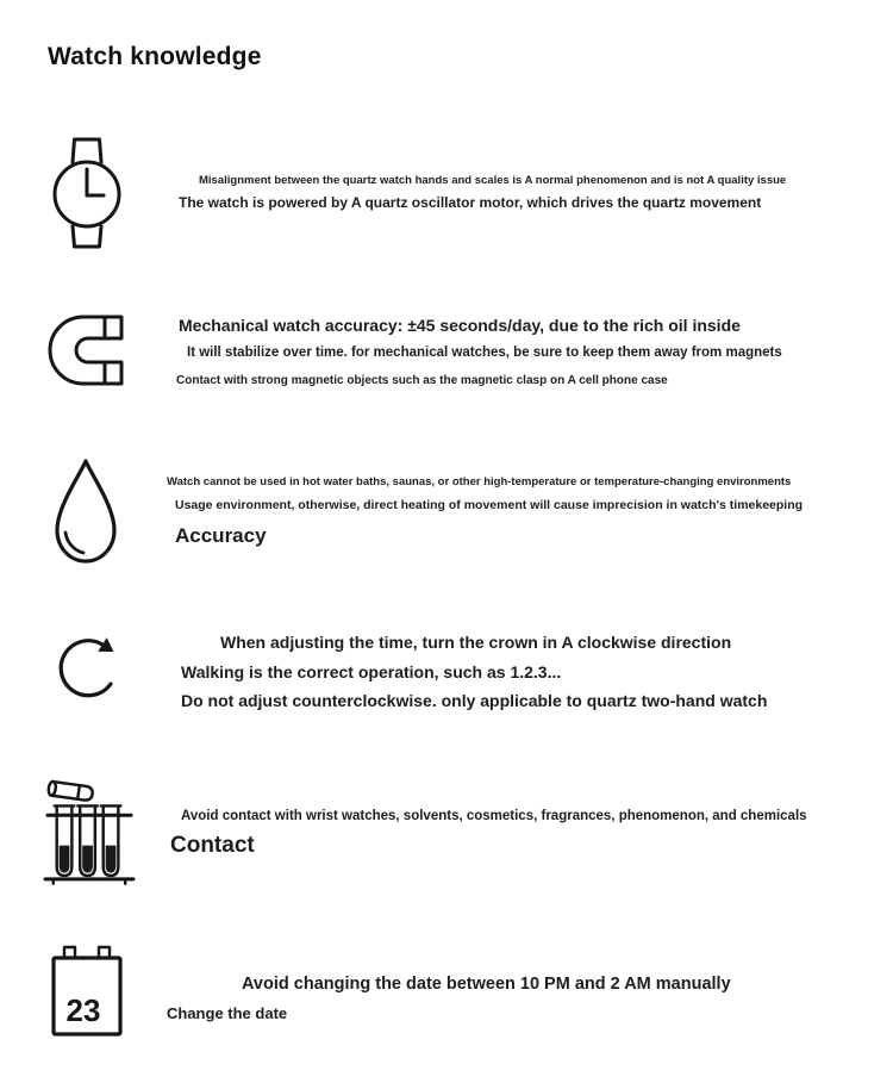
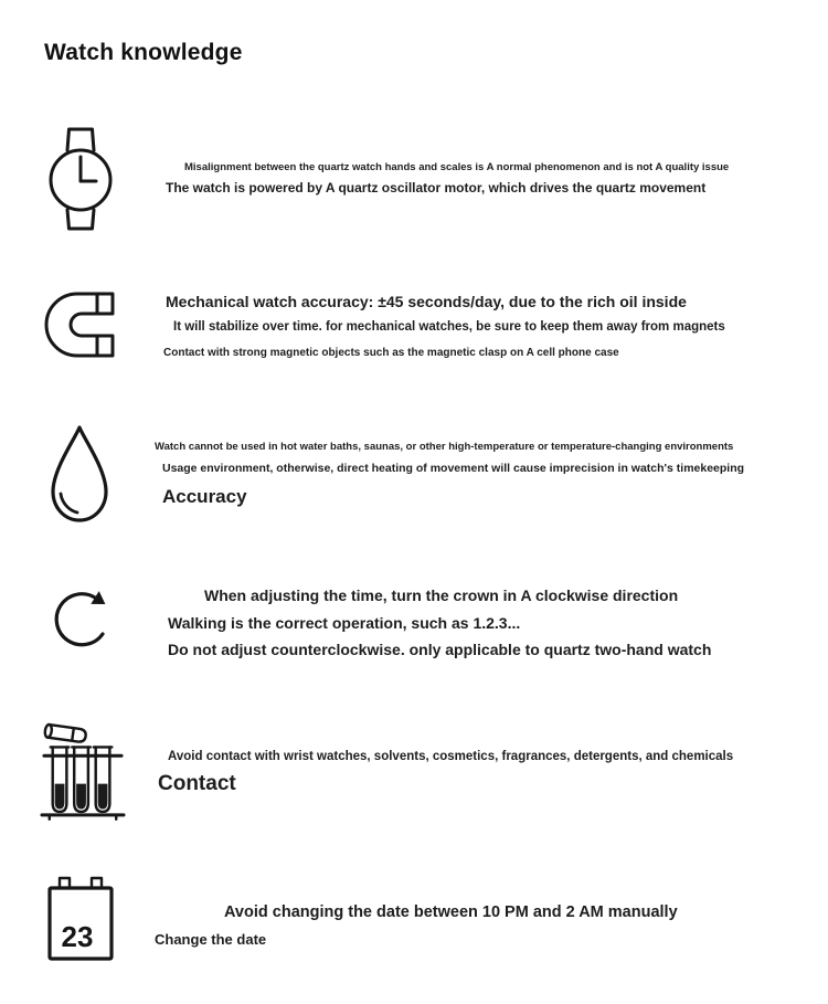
  Watch knowledge
  Misalignment between the quartz watch hands and scales is A normal phenomenon and is not A quality issue
  The watch is powered by A quartz oscillator motor, which drives the quartz movement
  Mechanical watch accuracy: ±45 seconds/day, due to the rich oil inside
  It will stabilize over time. for mechanical watches, be sure to keep them away from magnets
  Contact with strong magnetic objects such as the magnetic clasp on A cell phone case
  Watch cannot be used in hot water baths, saunas, or other high-temperature or temperature-changing environments
  Usage environment, otherwise, direct heating of movement will cause imprecision in watch's timekeeping
  Accuracy
  When adjusting the time, turn the crown in A clockwise direction
  Walking is the correct operation, such as 1.2.3...
  Do not adjust counterclockwise. only applicable to quartz two-hand watch
- Avoid contact with wrist watches, solvents, cosmetics, fragrances, phenomenon, and chemicals
+ Avoid contact with wrist watches, solvents, cosmetics, fragrances, detergents, and chemicals
  Contact
  23
  Avoid changing the date between 10 PM and 2 AM manually
  Change the date
